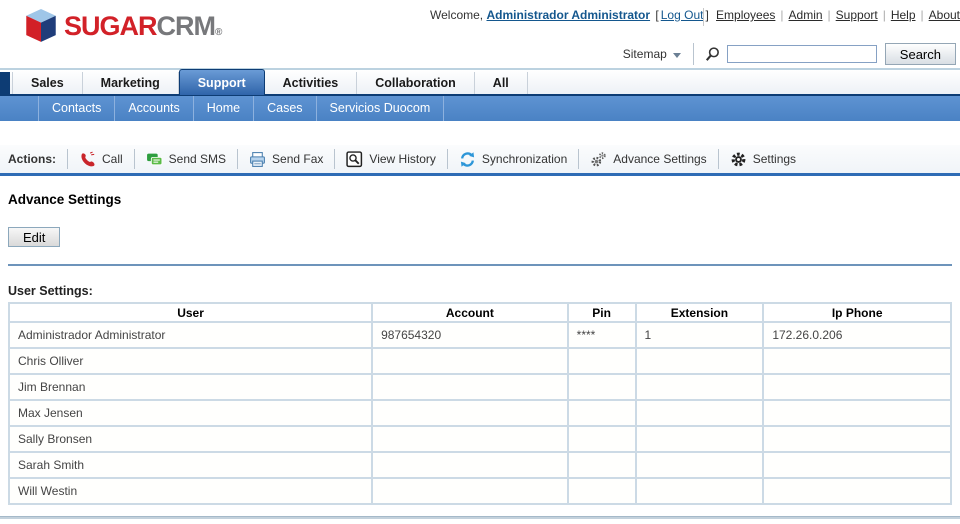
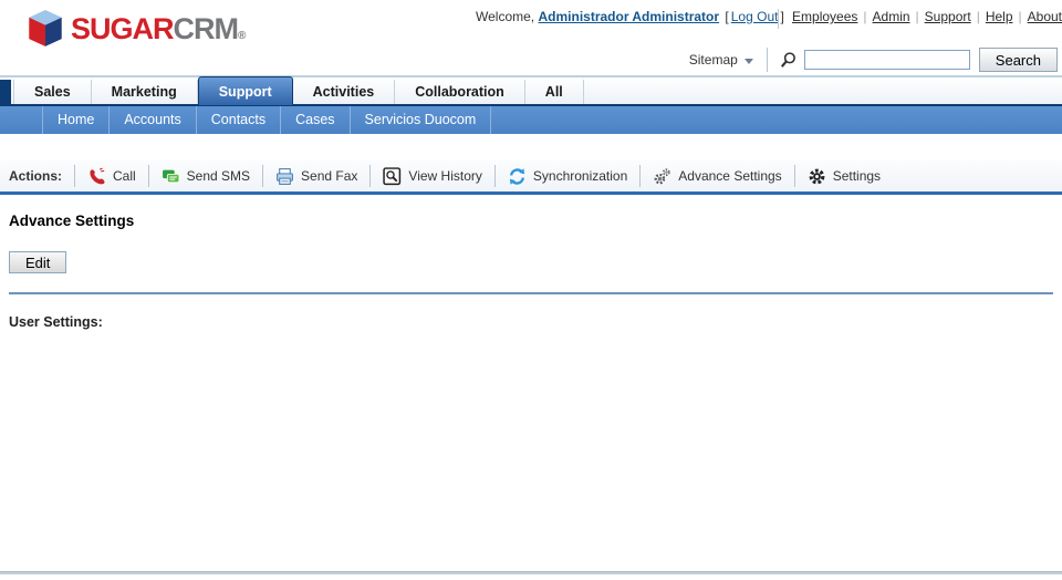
  SUGARCRM®
  Welcome, Administrador Administrator [ Log Out ]
  Employees | Admin | Support | Help | About
  Sitemap
  Search
  Sales
  Marketing
  Support
  Activities
  Collaboration
  All
- Contacts
+ Home
  Accounts
- Home
+ Contacts
  Cases
  Servicios Duocom
  Actions:
  Call
  Send SMS
  Send Fax
  View History
  Synchronization
  Advance Settings
  Settings
  Advance Settings
  Edit
  User Settings:
- User	Account	Pin	Extension	Ip Phone
- Administrador Administrator	987654320	****	1	172.26.0.206
- Chris Olliver
- Jim Brennan
- Max Jensen
- Sally Bronsen
- Sarah Smith
- Will Westin
